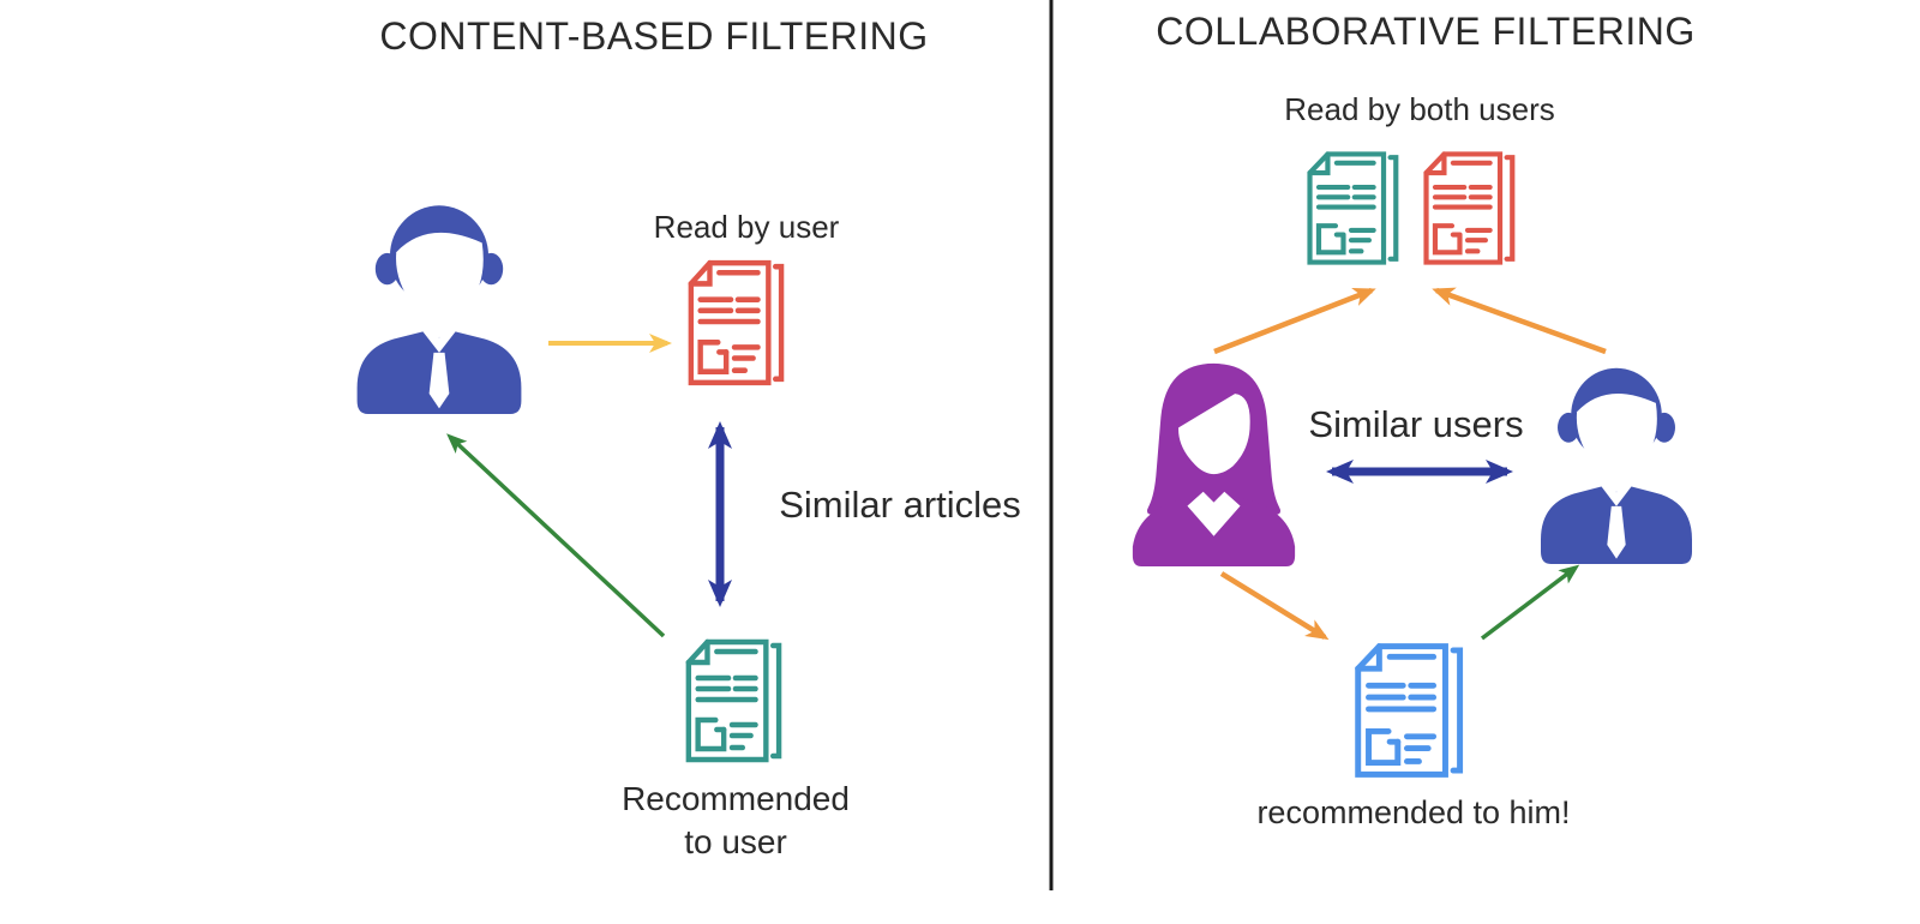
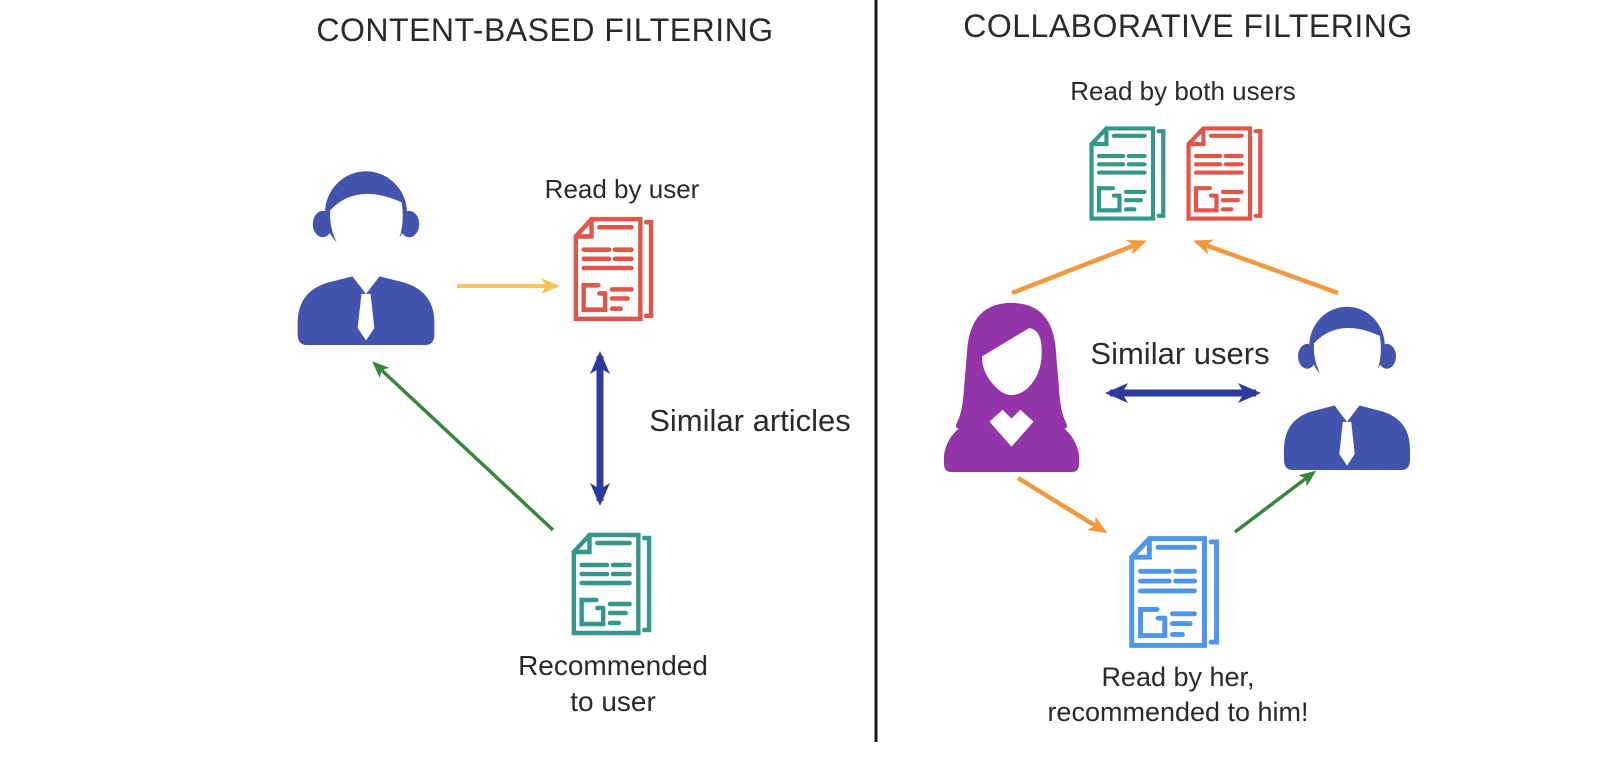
  CONTENT-BASED FILTERING
  Read by user
  Similar articles
  Recommended
  to user
  COLLABORATIVE FILTERING
  Read by both users
  Similar users
+ Read by her,
  recommended to him!
